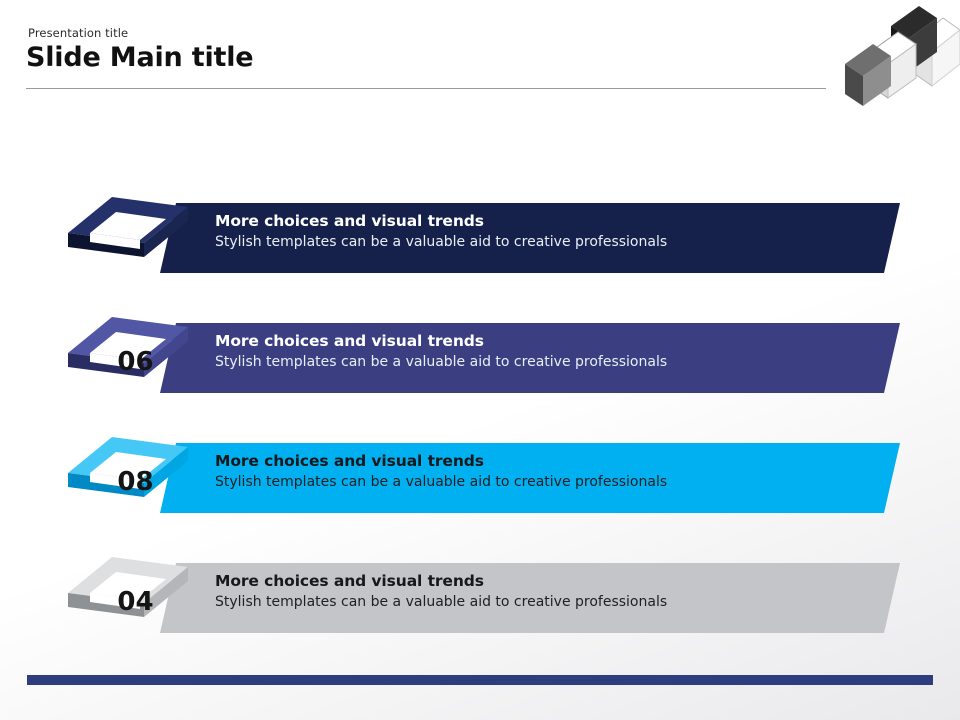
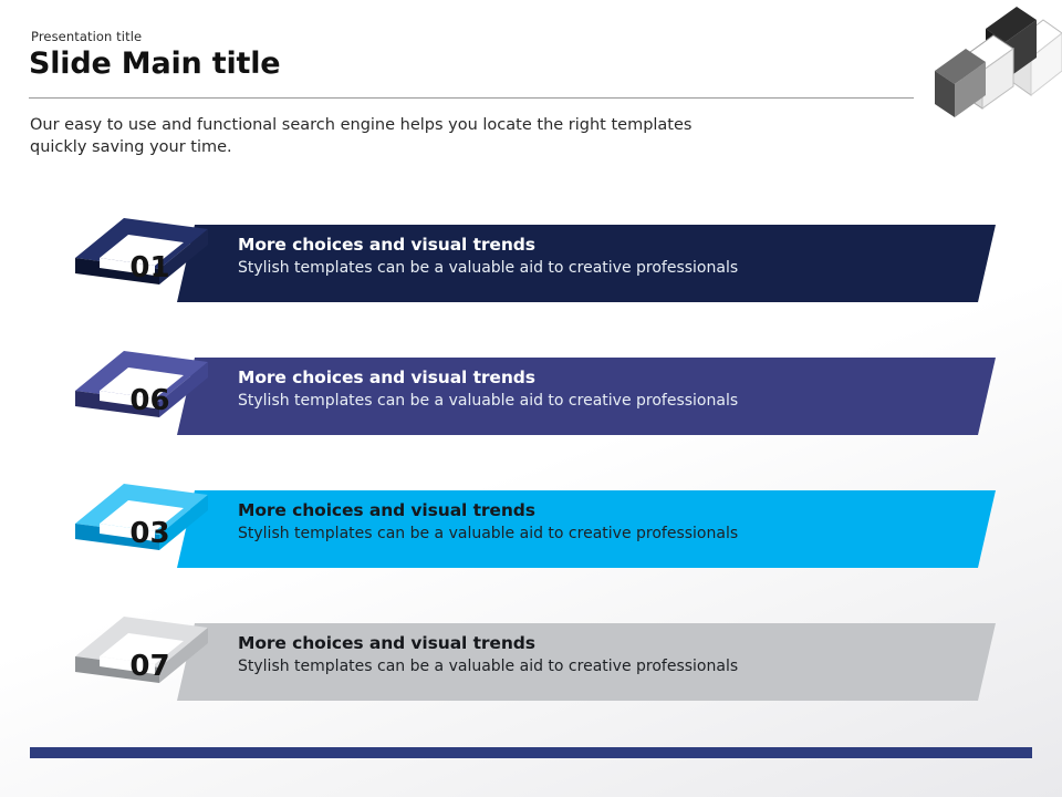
  Presentation title
  Slide Main title
+ Our easy to use and functional search engine helps you locate the right templates quickly saving your time.
  More choices and visual trends
  Stylish templates can be a valuable aid to creative professionals
+ 01
  More choices and visual trends
  Stylish templates can be a valuable aid to creative professionals
  06
  More choices and visual trends
  Stylish templates can be a valuable aid to creative professionals
- 08
+ 03
  More choices and visual trends
  Stylish templates can be a valuable aid to creative professionals
- 04
+ 07
